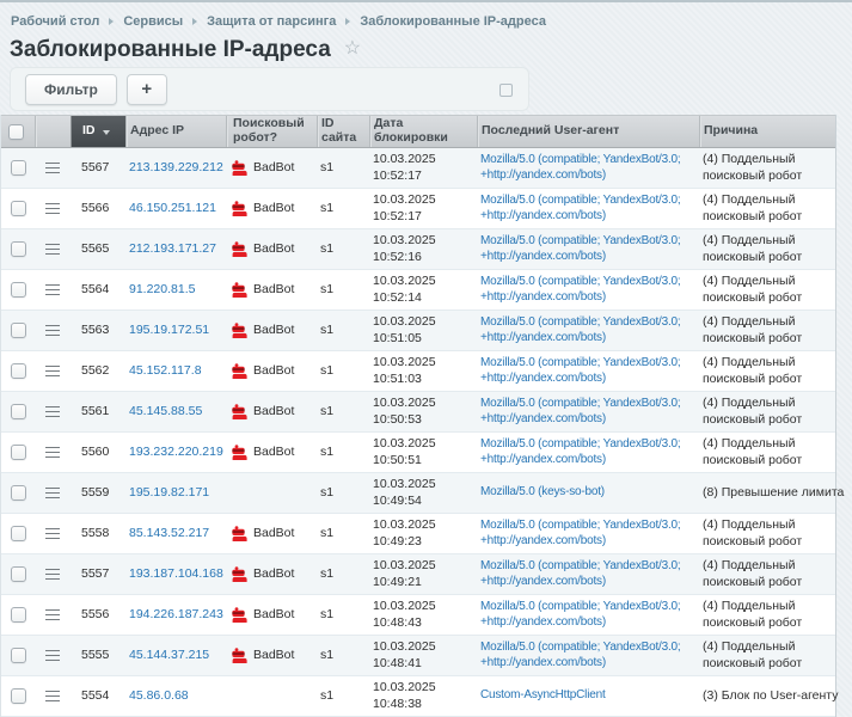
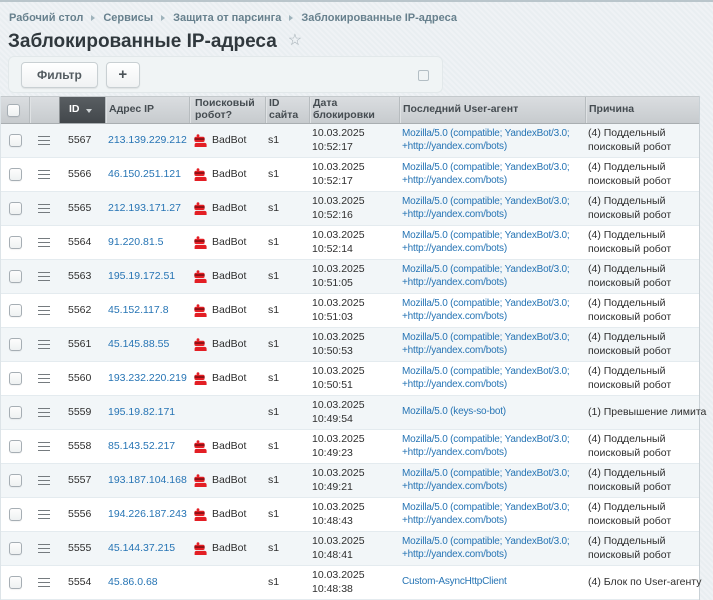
  Рабочий стол
  Сервисы
  Защита от парсинга
  Заблокированные IP-адреса
  Заблокированные IP-адреса
  ☆
  Фильтр
  +
  ID
  Адрес IP
  Поисковый робот?
  ID сайта
  Дата блокировки
  Последний User-агент
  Причина
  5567
  213.139.229.212
  BadBot
  s1
  10.03.2025
  10:52:17
  Mozilla/5.0 (compatible; YandexBot/3.0;
  +http://yandex.com/bots)
  (4) Поддельный
  поисковый робот
  5566
  46.150.251.121
  BadBot
  s1
  10.03.2025
  10:52:17
  Mozilla/5.0 (compatible; YandexBot/3.0;
  +http://yandex.com/bots)
  (4) Поддельный
  поисковый робот
  5565
  212.193.171.27
  BadBot
  s1
  10.03.2025
  10:52:16
  Mozilla/5.0 (compatible; YandexBot/3.0;
  +http://yandex.com/bots)
  (4) Поддельный
  поисковый робот
  5564
  91.220.81.5
  BadBot
  s1
  10.03.2025
  10:52:14
  Mozilla/5.0 (compatible; YandexBot/3.0;
  +http://yandex.com/bots)
  (4) Поддельный
  поисковый робот
  5563
  195.19.172.51
  BadBot
  s1
  10.03.2025
  10:51:05
  Mozilla/5.0 (compatible; YandexBot/3.0;
  +http://yandex.com/bots)
  (4) Поддельный
  поисковый робот
  5562
  45.152.117.8
  BadBot
  s1
  10.03.2025
  10:51:03
  Mozilla/5.0 (compatible; YandexBot/3.0;
  +http://yandex.com/bots)
  (4) Поддельный
  поисковый робот
  5561
  45.145.88.55
  BadBot
  s1
  10.03.2025
  10:50:53
  Mozilla/5.0 (compatible; YandexBot/3.0;
  +http://yandex.com/bots)
  (4) Поддельный
  поисковый робот
  5560
  193.232.220.219
  BadBot
  s1
  10.03.2025
  10:50:51
  Mozilla/5.0 (compatible; YandexBot/3.0;
  +http://yandex.com/bots)
  (4) Поддельный
  поисковый робот
  5559
  195.19.82.171
  s1
  10.03.2025
  10:49:54
  Mozilla/5.0 (keys-so-bot)
- (8) Превышение лимита
+ (1) Превышение лимита
  5558
  85.143.52.217
  BadBot
  s1
  10.03.2025
  10:49:23
  Mozilla/5.0 (compatible; YandexBot/3.0;
  +http://yandex.com/bots)
  (4) Поддельный
  поисковый робот
  5557
  193.187.104.168
  BadBot
  s1
  10.03.2025
  10:49:21
  Mozilla/5.0 (compatible; YandexBot/3.0;
  +http://yandex.com/bots)
  (4) Поддельный
  поисковый робот
  5556
  194.226.187.243
  BadBot
  s1
  10.03.2025
  10:48:43
  Mozilla/5.0 (compatible; YandexBot/3.0;
  +http://yandex.com/bots)
  (4) Поддельный
  поисковый робот
  5555
  45.144.37.215
  BadBot
  s1
  10.03.2025
  10:48:41
  Mozilla/5.0 (compatible; YandexBot/3.0;
  +http://yandex.com/bots)
  (4) Поддельный
  поисковый робот
  5554
  45.86.0.68
  s1
  10.03.2025
  10:48:38
  Custom-AsyncHttpClient
- (3) Блок по User-агенту
+ (4) Блок по User-агенту
